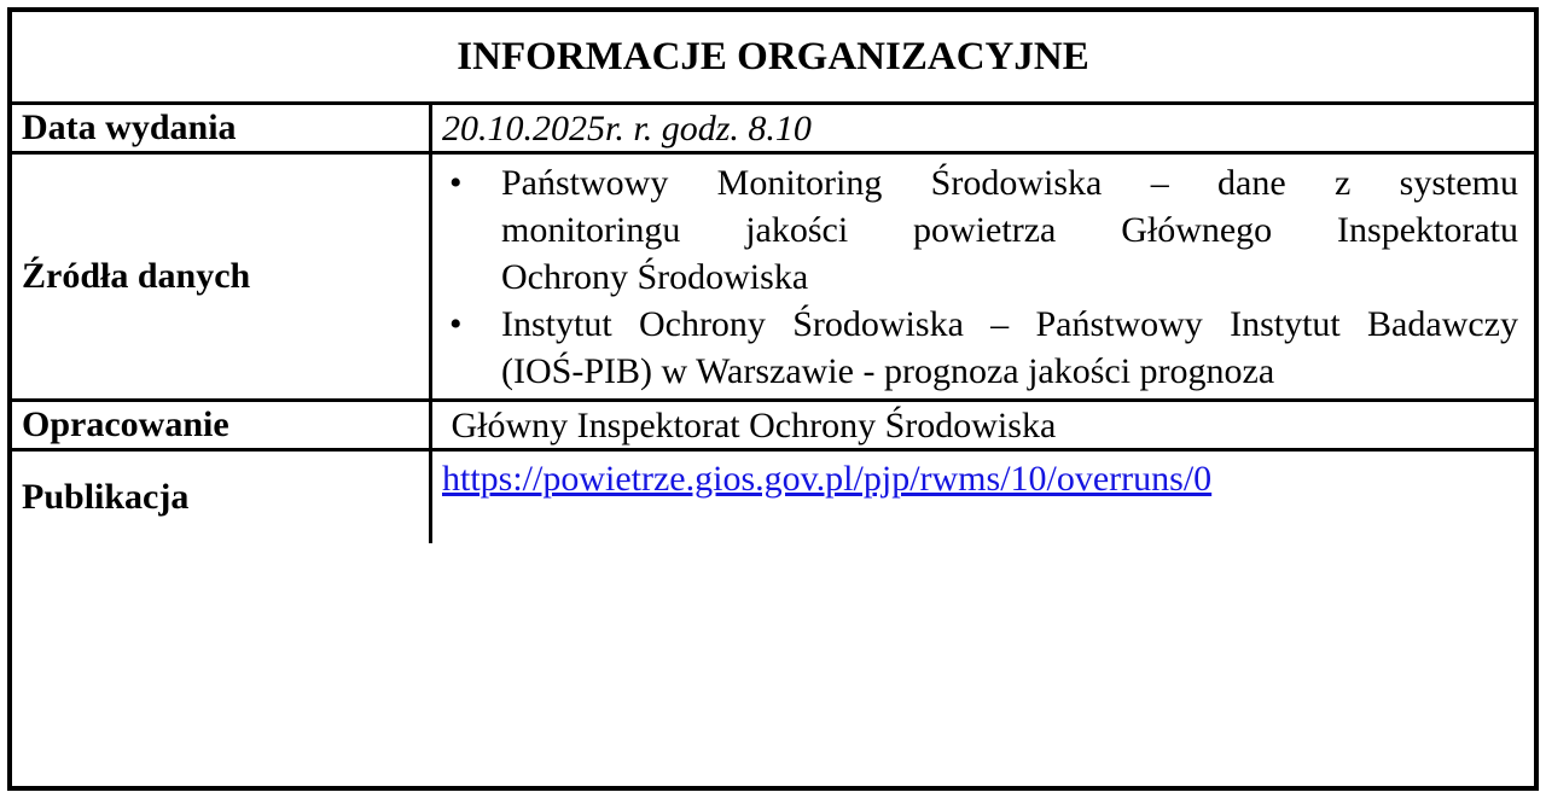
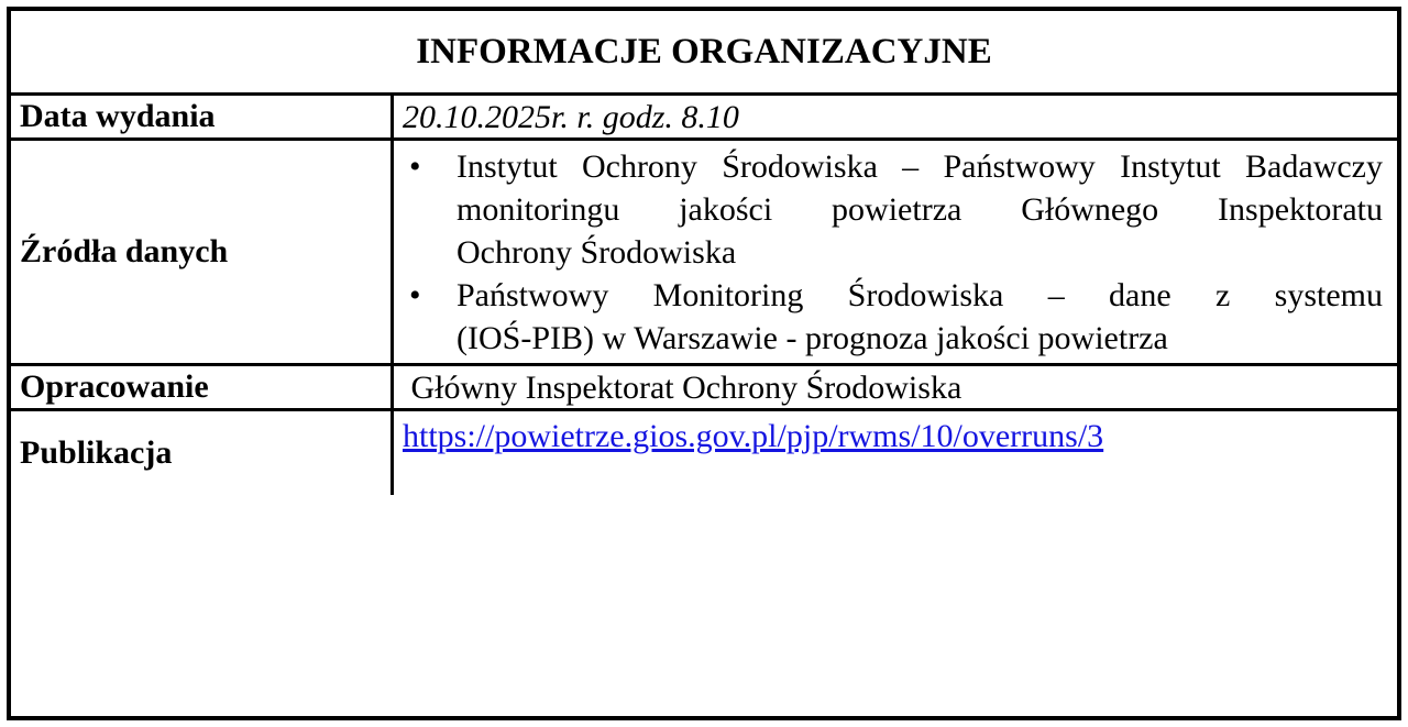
  INFORMACJE ORGANIZACYJNE
  Data wydania
  20.10.2025r. r. godz. 8.10
  Źródła danych
- • Państwowy Monitoring Środowiska – dane z systemu
+ • Instytut Ochrony Środowiska – Państwowy Instytut Badawczy
  monitoringu jakości powietrza Głównego Inspektoratu
  Ochrony Środowiska
- • Instytut Ochrony Środowiska – Państwowy Instytut Badawczy
+ • Państwowy Monitoring Środowiska – dane z systemu
- (IOŚ-PIB) w Warszawie - prognoza jakości prognoza
+ (IOŚ-PIB) w Warszawie - prognoza jakości powietrza
  Opracowanie
  Główny Inspektorat Ochrony Środowiska
  Publikacja
- https://powietrze.gios.gov.pl/pjp/rwms/10/overruns/0
+ https://powietrze.gios.gov.pl/pjp/rwms/10/overruns/3
